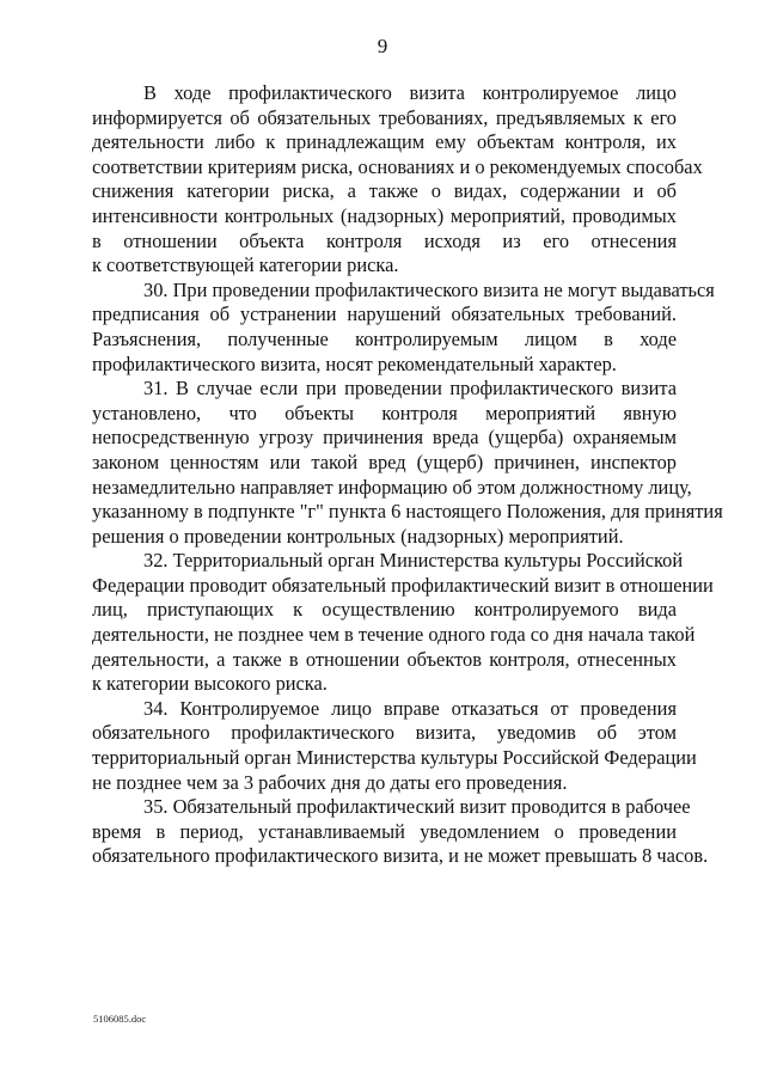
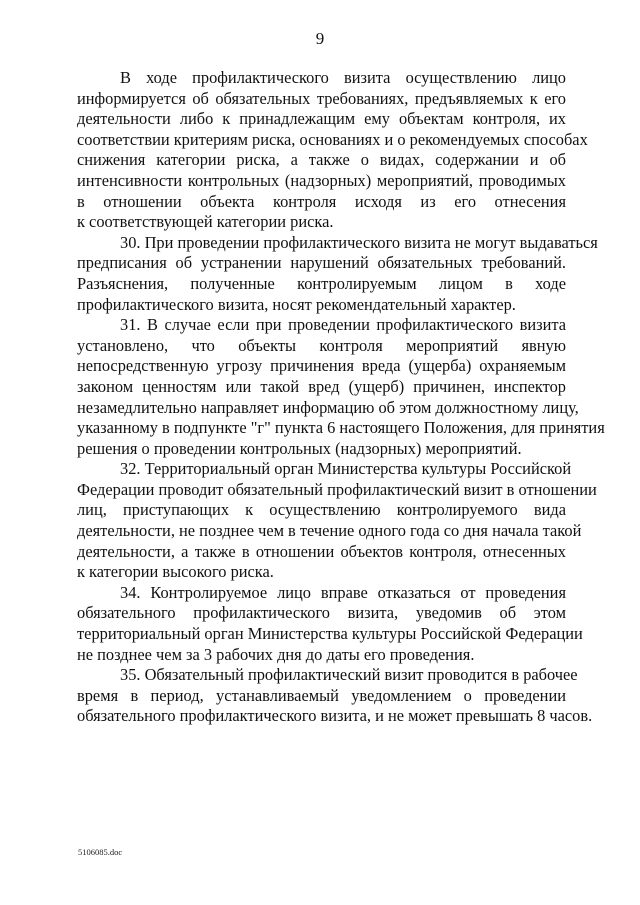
  9
- В ходе профилактического визита контролируемое лицо
+ В ходе профилактического визита осуществлению лицо
  информируется об обязательных требованиях, предъявляемых к его
  деятельности либо к принадлежащим ему объектам контроля, их
  соответствии критериям риска, основаниях и о рекомендуемых способах
  снижения категории риска, а также о видах, содержании и об
  интенсивности контрольных (надзорных) мероприятий, проводимых
  в отношении объекта контроля исходя из его отнесения
  к соответствующей категории риска.
  30. При проведении профилактического визита не могут выдаваться
  предписания об устранении нарушений обязательных требований.
  Разъяснения, полученные контролируемым лицом в ходе
  профилактического визита, носят рекомендательный характер.
  31. В случае если при проведении профилактического визита
  установлено, что объекты контроля мероприятий явную
  непосредственную угрозу причинения вреда (ущерба) охраняемым
  законом ценностям или такой вред (ущерб) причинен, инспектор
  незамедлительно направляет информацию об этом должностному лицу,
  указанному в подпункте "г" пункта 6 настоящего Положения, для принятия
  решения о проведении контрольных (надзорных) мероприятий.
  32. Территориальный орган Министерства культуры Российской
  Федерации проводит обязательный профилактический визит в отношении
  лиц, приступающих к осуществлению контролируемого вида
  деятельности, не позднее чем в течение одного года со дня начала такой
  деятельности, а также в отношении объектов контроля, отнесенных
  к категории высокого риска.
  34. Контролируемое лицо вправе отказаться от проведения
  обязательного профилактического визита, уведомив об этом
  территориальный орган Министерства культуры Российской Федерации
  не позднее чем за 3 рабочих дня до даты его проведения.
  35. Обязательный профилактический визит проводится в рабочее
  время в период, устанавливаемый уведомлением о проведении
  обязательного профилактического визита, и не может превышать 8 часов.
  5106085.doc
